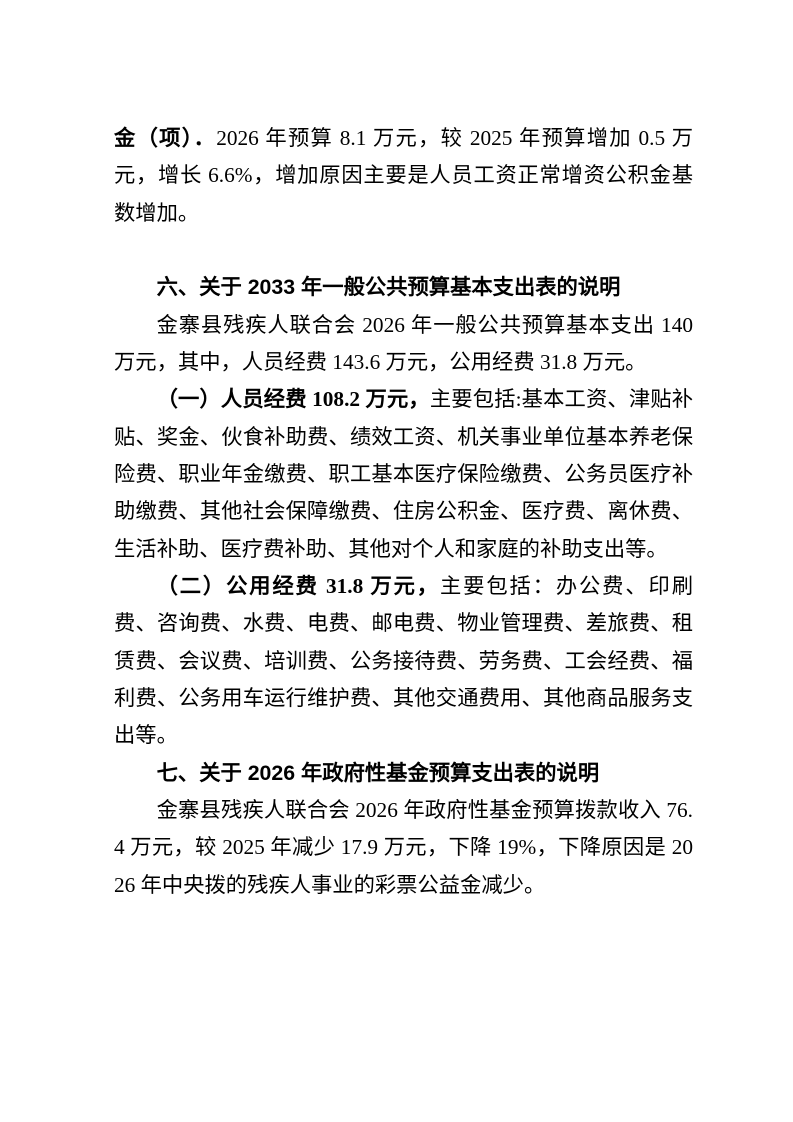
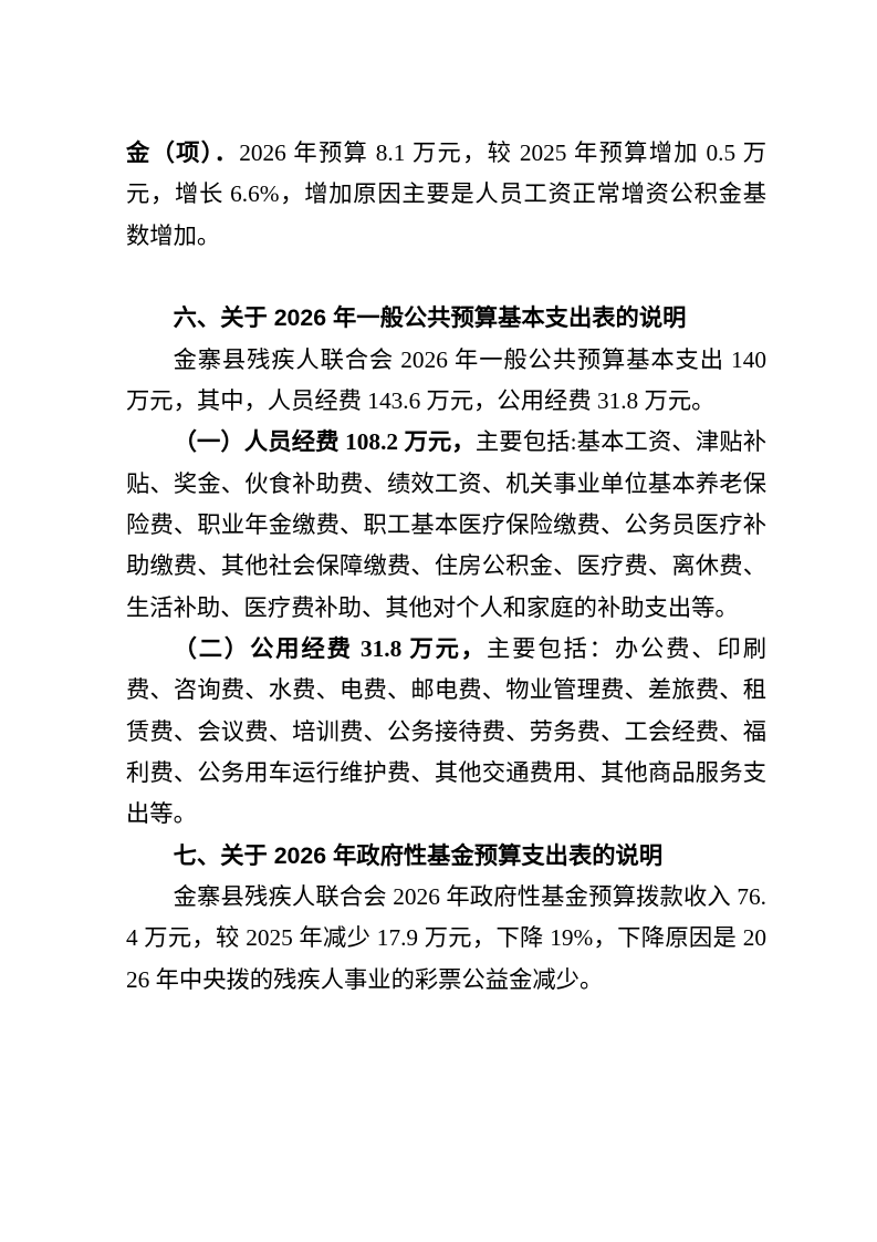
  金（项）．2026 年预算 8.1 万元，较 2025 年预算增加 0.5 万元，增长 6.6%，增加原因主要是人员工资正常增资公积金基数增加。
- 六、关于 2033 年一般公共预算基本支出表的说明
+ 六、关于 2026 年一般公共预算基本支出表的说明
  金寨县残疾人联合会 2026 年一般公共预算基本支出 140 万元，其中，人员经费 143.6 万元，公用经费 31.8 万元。
  （一）人员经费 108.2 万元，主要包括:基本工资、津贴补贴、奖金、伙食补助费、绩效工资、机关事业单位基本养老保险费、职业年金缴费、职工基本医疗保险缴费、公务员医疗补助缴费、其他社会保障缴费、住房公积金、医疗费、离休费、生活补助、医疗费补助、其他对个人和家庭的补助支出等。
  （二）公用经费 31.8 万元，主要包括：办公费、印刷费、咨询费、水费、电费、邮电费、物业管理费、差旅费、租赁费、会议费、培训费、公务接待费、劳务费、工会经费、福利费、公务用车运行维护费、其他交通费用、其他商品服务支出等。
  七、关于 2026 年政府性基金预算支出表的说明
  金寨县残疾人联合会 2026 年政府性基金预算拨款收入 76.4 万元，较 2025 年减少 17.9 万元，下降 19%，下降原因是 2026 年中央拨的残疾人事业的彩票公益金减少。
